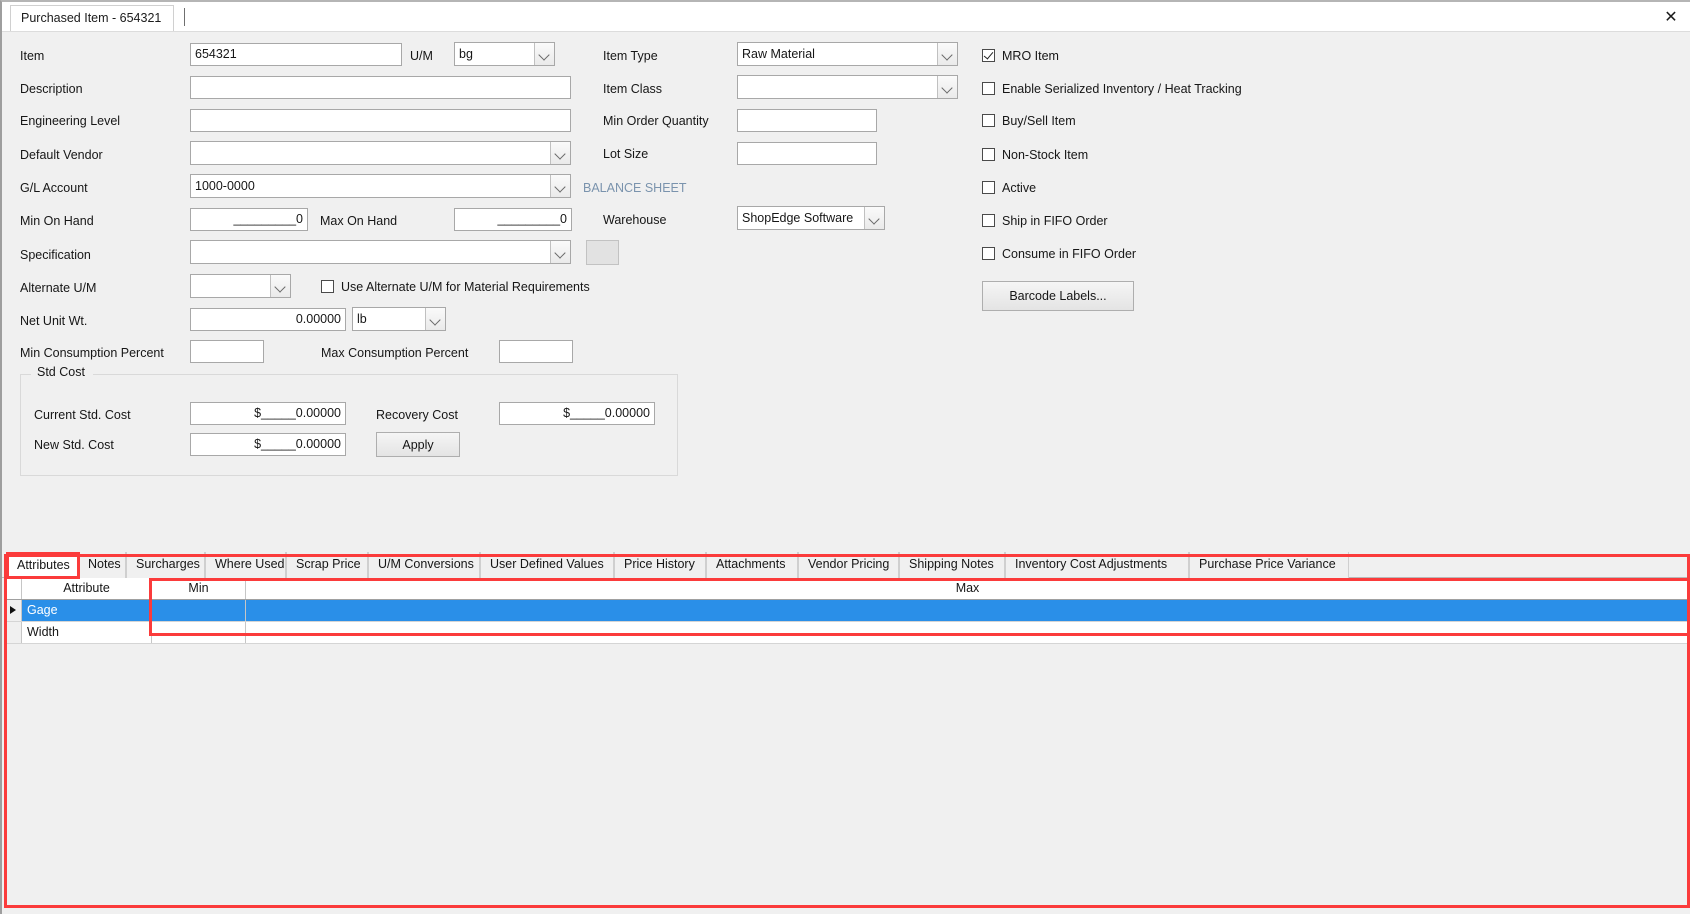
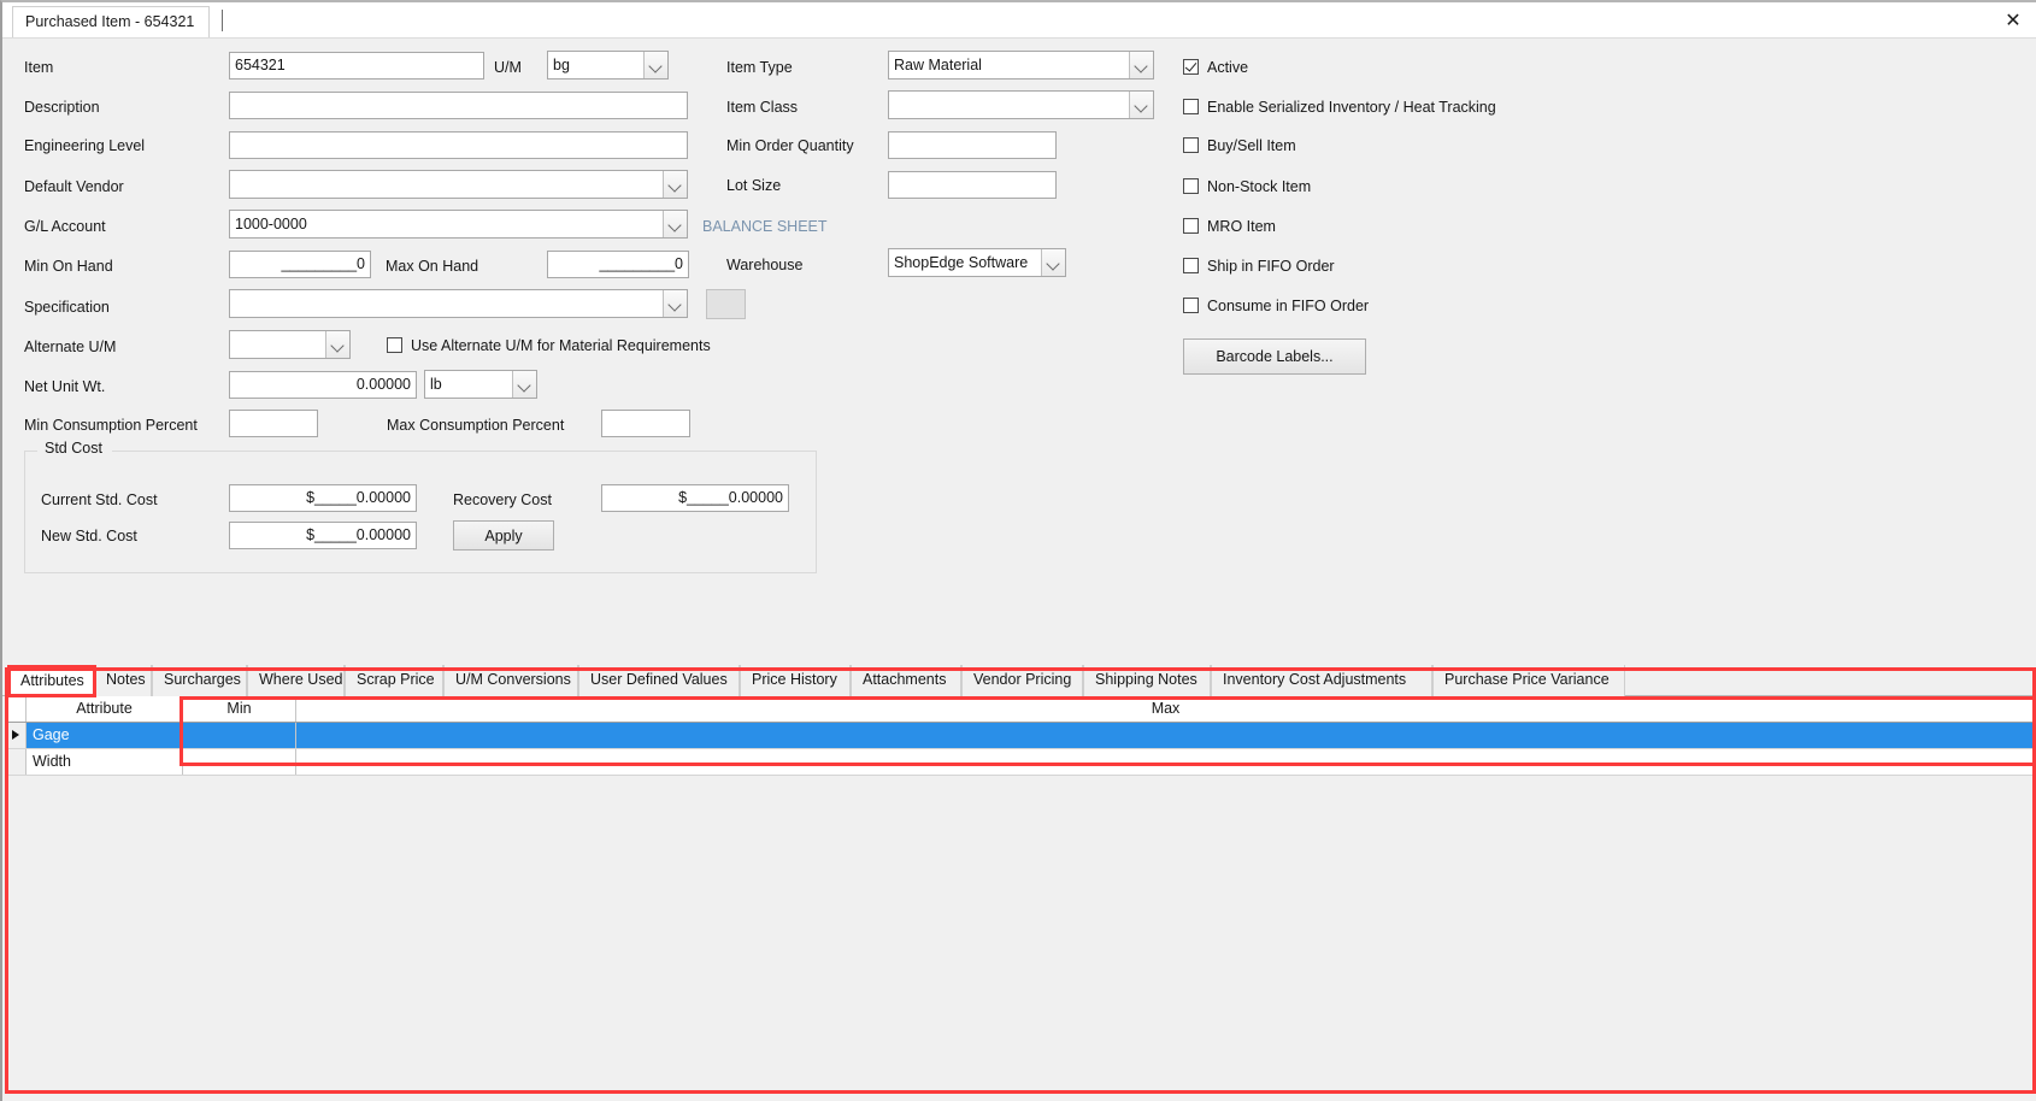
  Purchased Item - 654321
  ✕
  Item
  654321
  U/M
  bg
  Description
  Engineering Level
  Default Vendor
  G/L Account
  1000-0000
  Min On Hand
  _________0
  Max On Hand
  _________0
  Specification
  Alternate U/M
  Use Alternate U/M for Material Requirements
  Net Unit Wt.
  0.00000
  lb
  Min Consumption Percent
  Max Consumption Percent
  Item Type
  Raw Material
  Item Class
  Min Order Quantity
  Lot Size
  BALANCE SHEET
  Warehouse
  ShopEdge Software
- MRO Item
+ Active
  Enable Serialized Inventory / Heat Tracking
  Buy/Sell Item
  Non-Stock Item
- Active
+ MRO Item
  Ship in FIFO Order
  Consume in FIFO Order
  Barcode Labels...
  Std Cost
  Current Std. Cost
  $_____0.00000
  Recovery Cost
  $_____0.00000
  New Std. Cost
  $_____0.00000
  Apply
  Attributes
  Notes
  Surcharges
  Where Used
  Scrap Price
  U/M Conversions
  User Defined Values
  Price History
  Attachments
  Vendor Pricing
  Shipping Notes
  Inventory Cost Adjustments
  Purchase Price Variance
  Attribute
  Min
  Max
  Gage
  Width
